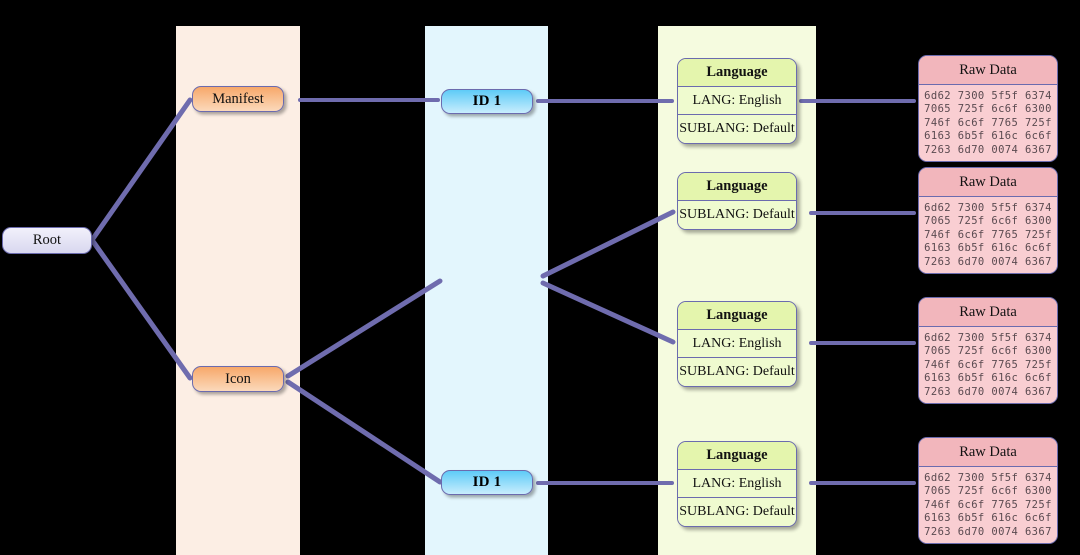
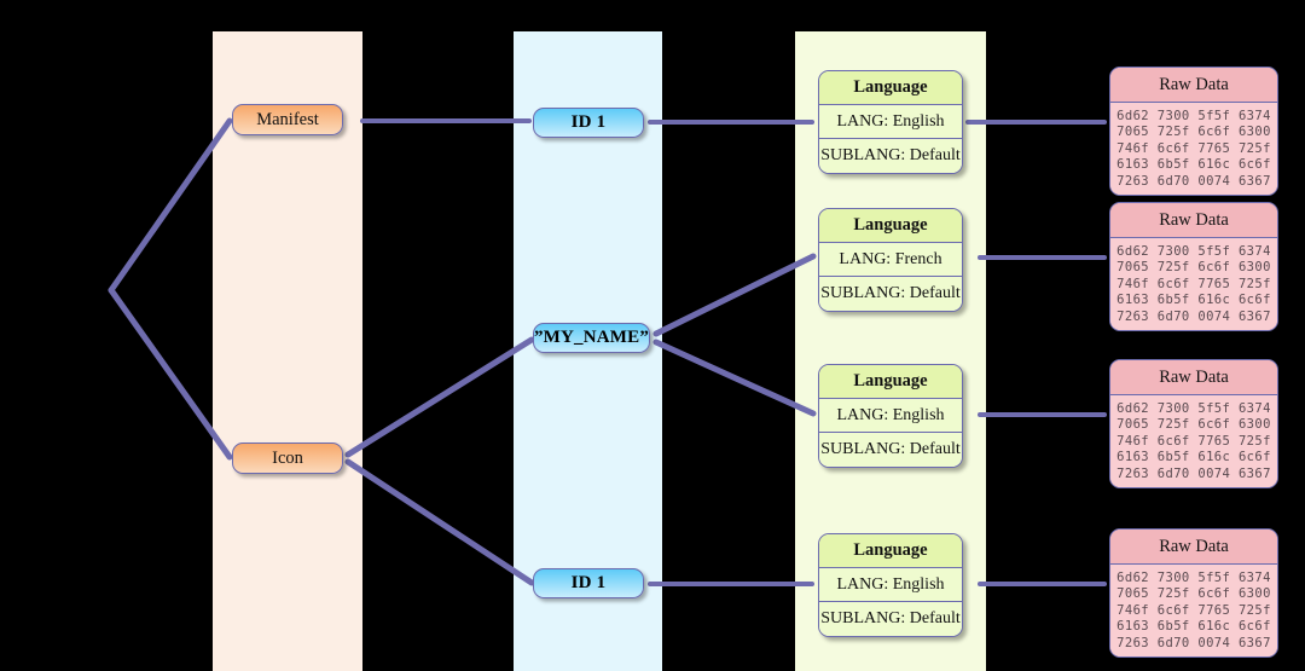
- Root
  Manifest
  Icon
  ID 1
+ ”MY_NAME”
  ID 1
  Language
  LANG: English
  SUBLANG: Default
  Language
+ LANG: French
  SUBLANG: Default
  Language
  LANG: English
  SUBLANG: Default
  Language
  LANG: English
  SUBLANG: Default
  Raw Data
  6d62 7300 5f5f 6374
  7065 725f 6c6f 6300
  746f 6c6f 7765 725f
  6163 6b5f 616c 6c6f
  7263 6d70 0074 6367
  Raw Data
  6d62 7300 5f5f 6374
  7065 725f 6c6f 6300
  746f 6c6f 7765 725f
  6163 6b5f 616c 6c6f
  7263 6d70 0074 6367
  Raw Data
  6d62 7300 5f5f 6374
  7065 725f 6c6f 6300
  746f 6c6f 7765 725f
  6163 6b5f 616c 6c6f
  7263 6d70 0074 6367
  Raw Data
  6d62 7300 5f5f 6374
  7065 725f 6c6f 6300
  746f 6c6f 7765 725f
  6163 6b5f 616c 6c6f
  7263 6d70 0074 6367
